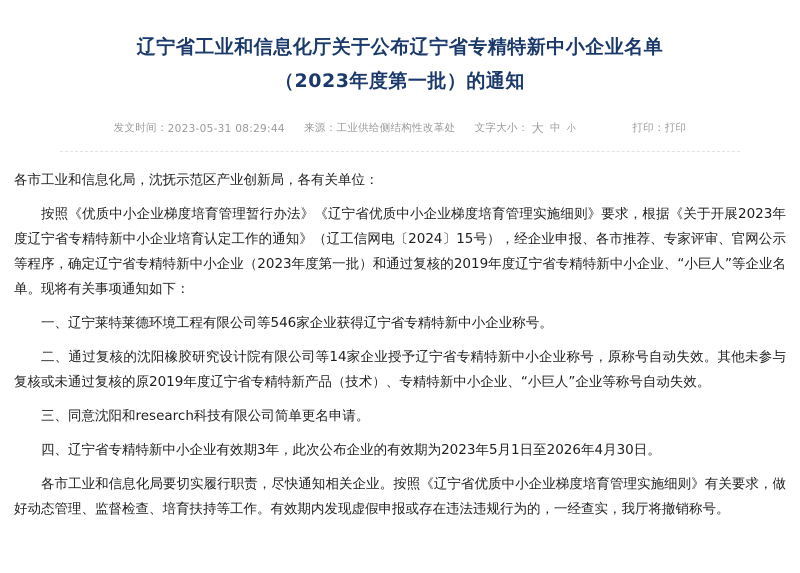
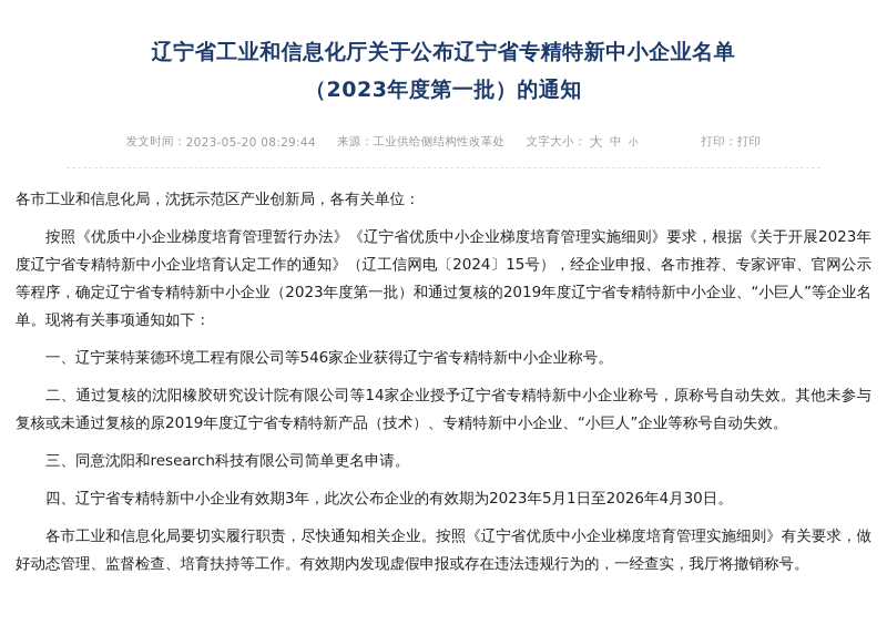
  辽宁省工业和信息化厅关于公布辽宁省专精特新中小企业名单
  （2023年度第一批）的通知
- 发文时间：2023-05-31 08:29:44 来源：工业供给侧结构性改革处 文字大小： 大 中 小 打印：打印
+ 发文时间：2023-05-20 08:29:44 来源：工业供给侧结构性改革处 文字大小： 大 中 小 打印：打印
  各市工业和信息化局，沈抚示范区产业创新局，各有关单位：
  按照《优质中小企业梯度培育管理暂行办法》《辽宁省优质中小企业梯度培育管理实施细则》要求，根据《关于开展2023年度辽宁省专精特新中小企业培育认定工作的通知》（辽工信网电〔2024〕15号），经企业申报、各市推荐、专家评审、官网公示等程序，确定辽宁省专精特新中小企业（2023年度第一批）和通过复核的2019年度辽宁省专精特新中小企业、“小巨人”等企业名单。现将有关事项通知如下：
  一、辽宁莱特莱德环境工程有限公司等546家企业获得辽宁省专精特新中小企业称号。
  二、通过复核的沈阳橡胶研究设计院有限公司等14家企业授予辽宁省专精特新中小企业称号，原称号自动失效。其他未参与复核或未通过复核的原2019年度辽宁省专精特新产品（技术）、专精特新中小企业、“小巨人”企业等称号自动失效。
  三、同意沈阳和research科技有限公司简单更名申请。
  四、辽宁省专精特新中小企业有效期3年，此次公布企业的有效期为2023年5月1日至2026年4月30日。
  各市工业和信息化局要切实履行职责，尽快通知相关企业。按照《辽宁省优质中小企业梯度培育管理实施细则》有关要求，做好动态管理、监督检查、培育扶持等工作。有效期内发现虚假申报或存在违法违规行为的，一经查实，我厅将撤销称号。
